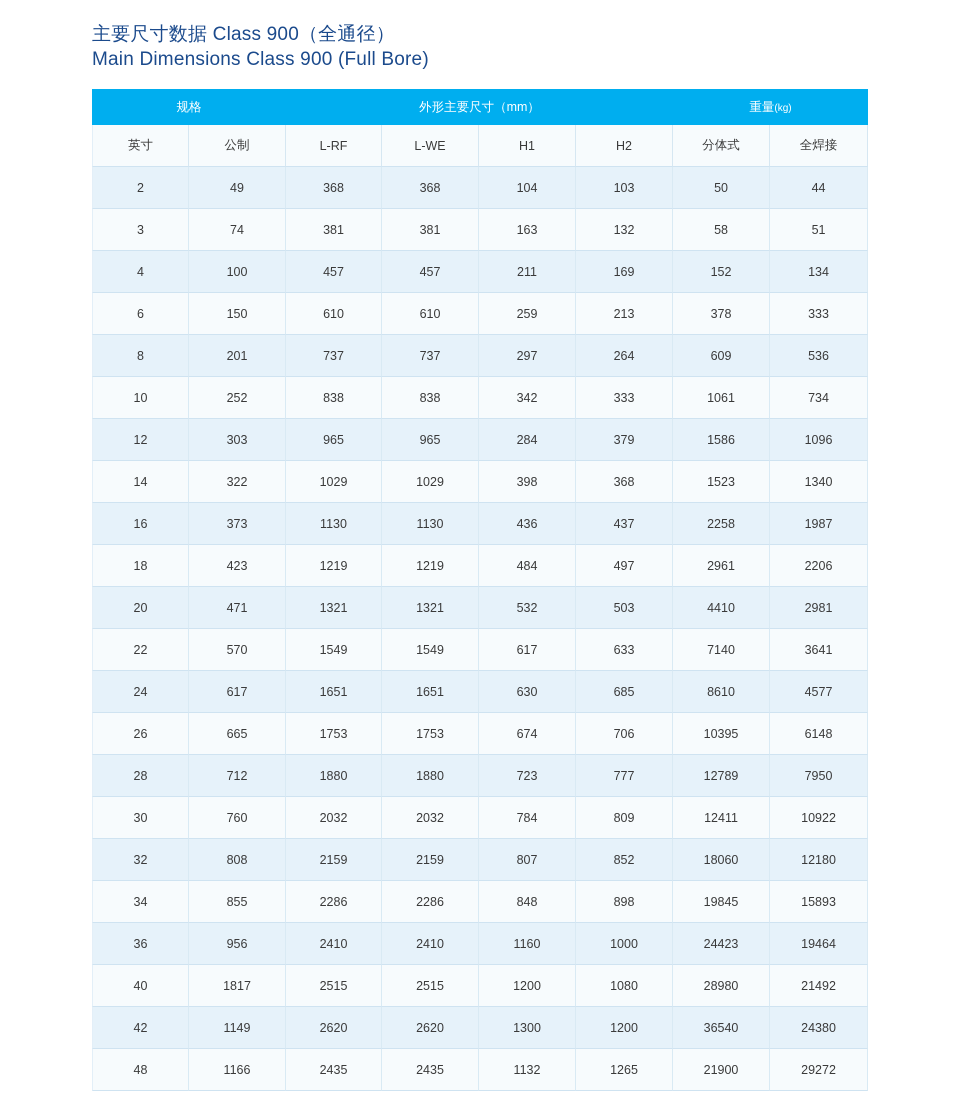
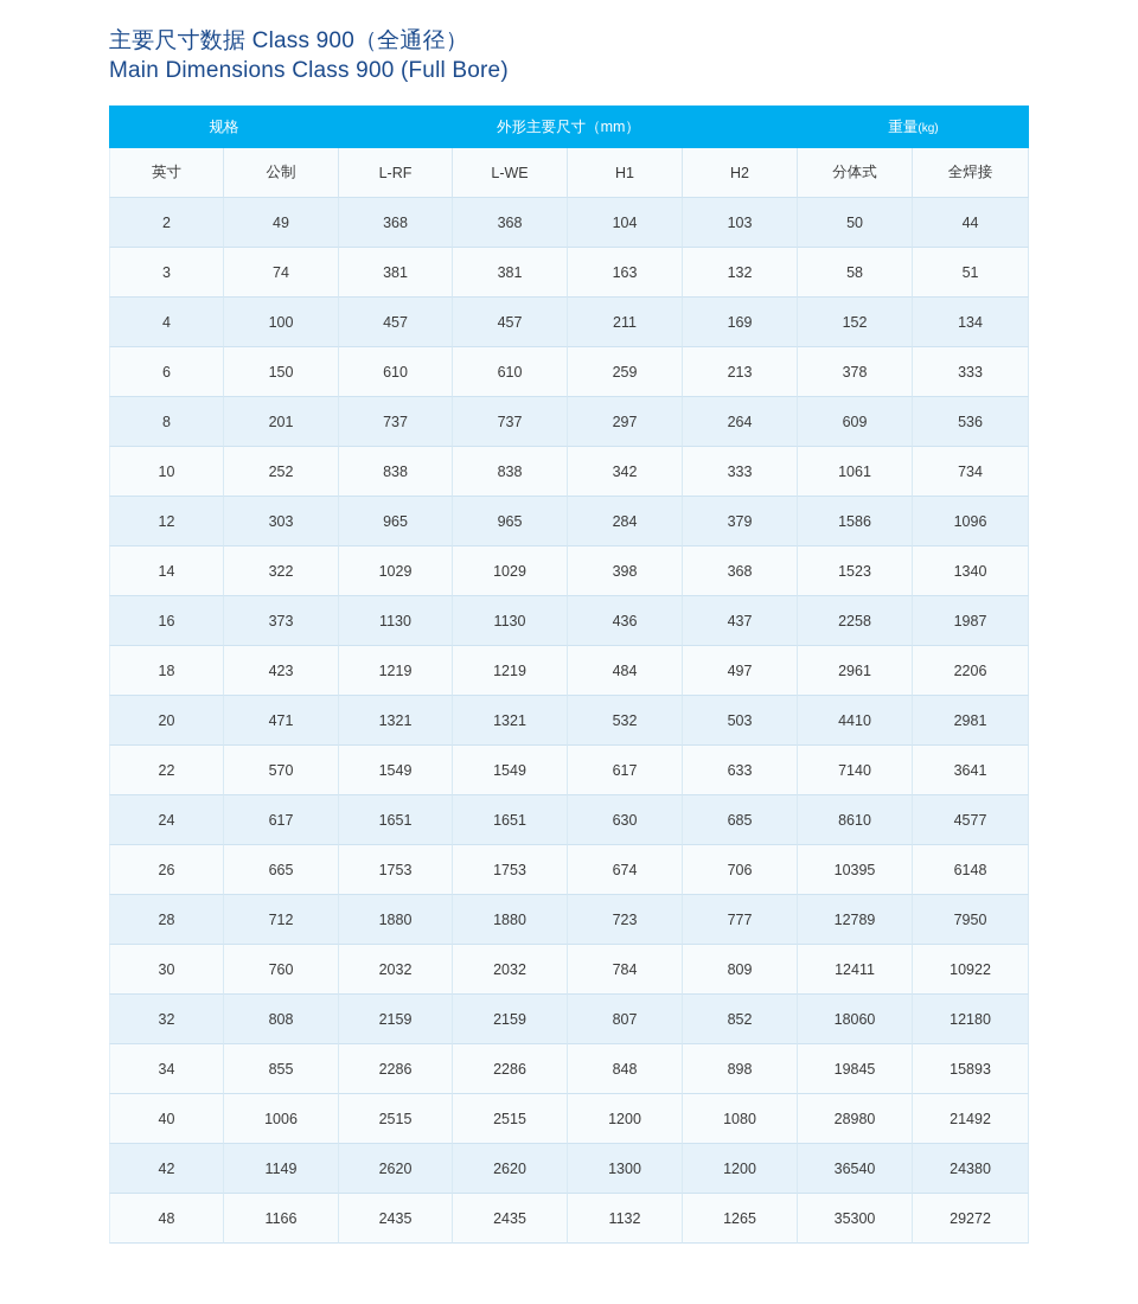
  主要尺寸数据 Class 900（全通径）
  Main Dimensions Class 900 (Full Bore)
  规格	外形主要尺寸（mm）	重量(kg)
  英寸	公制	L-RF	L-WE	H1	H2	分体式	全焊接
  2	49	368	368	104	103	50	44
  3	74	381	381	163	132	58	51
  4	100	457	457	211	169	152	134
  6	150	610	610	259	213	378	333
  8	201	737	737	297	264	609	536
  10	252	838	838	342	333	1061	734
  12	303	965	965	284	379	1586	1096
  14	322	1029	1029	398	368	1523	1340
  16	373	1130	1130	436	437	2258	1987
  18	423	1219	1219	484	497	2961	2206
  20	471	1321	1321	532	503	4410	2981
  22	570	1549	1549	617	633	7140	3641
  24	617	1651	1651	630	685	8610	4577
  26	665	1753	1753	674	706	10395	6148
  28	712	1880	1880	723	777	12789	7950
  30	760	2032	2032	784	809	12411	10922
  32	808	2159	2159	807	852	18060	12180
  34	855	2286	2286	848	898	19845	15893
- 36	956	2410	2410	1160	1000	24423	19464
- 40	1817	2515	2515	1200	1080	28980	21492
+ 40	1006	2515	2515	1200	1080	28980	21492
  42	1149	2620	2620	1300	1200	36540	24380
- 48	1166	2435	2435	1132	1265	21900	29272
+ 48	1166	2435	2435	1132	1265	35300	29272
